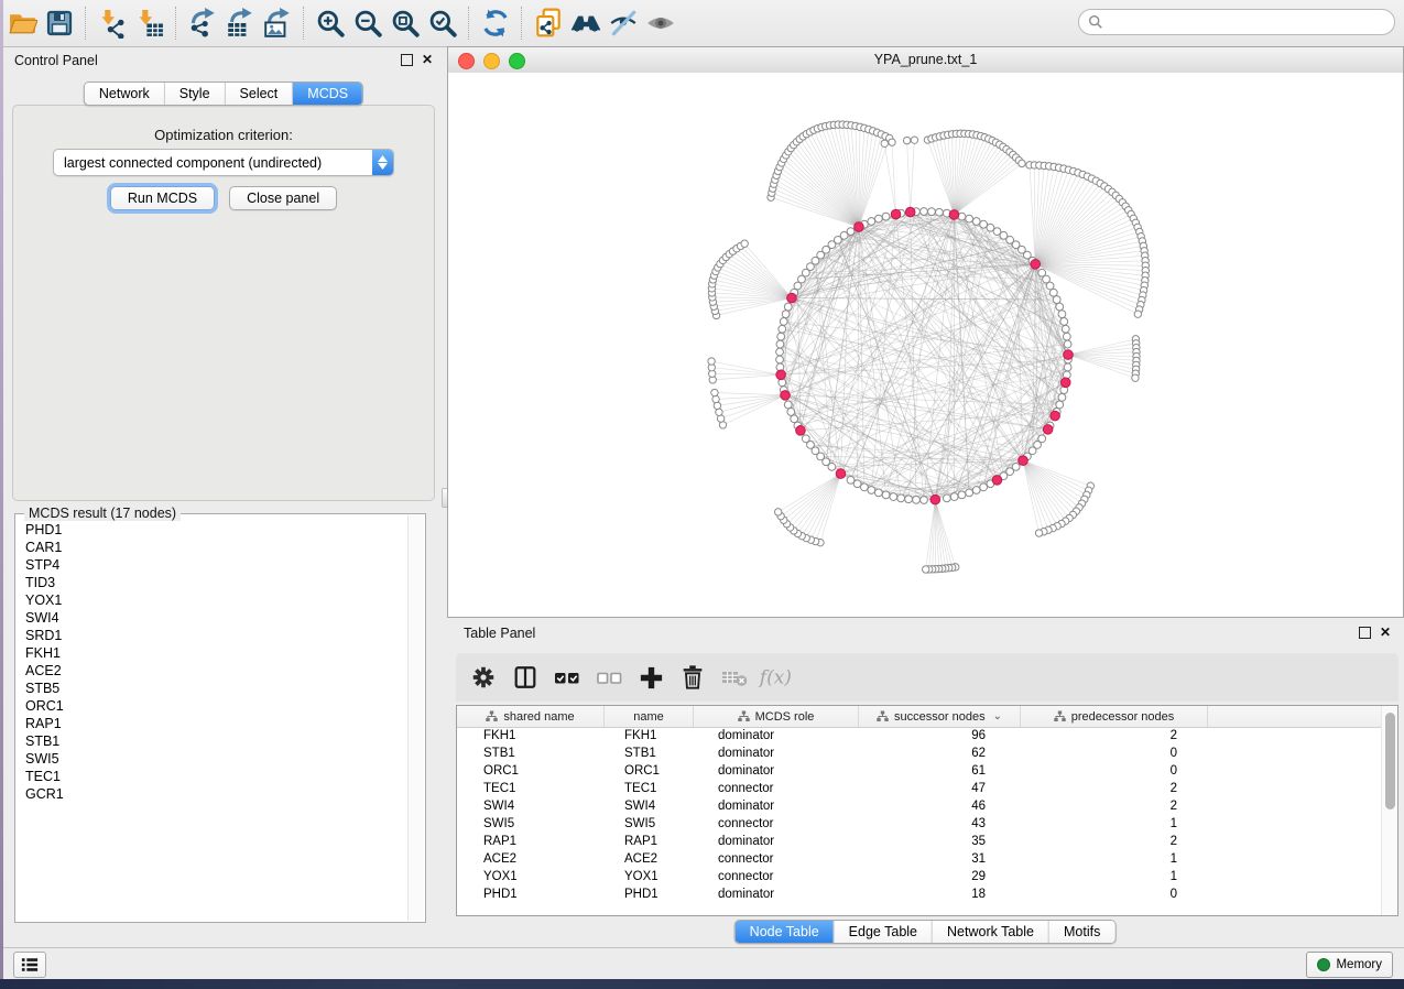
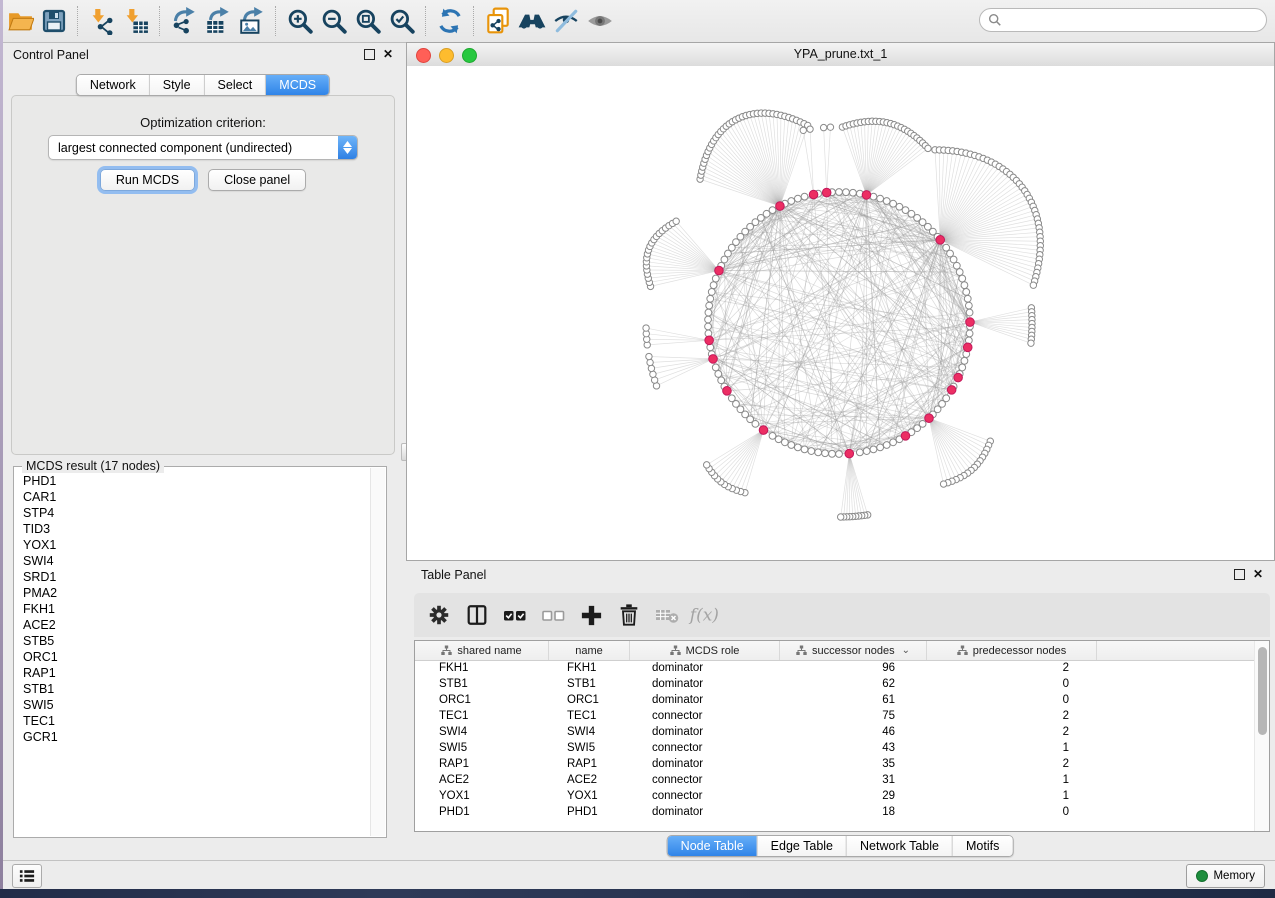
  Control Panel
  ✕
  Network
  Style
  Select
  MCDS
  Optimization criterion:
  largest connected component (undirected)
  Run MCDS
  Close panel
  MCDS result (17 nodes)
  PHD1
  CAR1
  STP4
  TID3
  YOX1
  SWI4
  SRD1
+ PMA2
  FKH1
  ACE2
  STB5
  ORC1
  RAP1
  STB1
  SWI5
  TEC1
  GCR1
  YPA_prune.txt_1
  Table Panel
  ✕
  f(x)
  shared name
  name
  MCDS role
  successor nodes
  ⌄
  predecessor nodes
  FKH1
  FKH1
  dominator
  96
  2
  STB1
  STB1
  dominator
  62
  0
  ORC1
  ORC1
  dominator
  61
  0
  TEC1
  TEC1
  connector
- 47
+ 75
  2
  SWI4
  SWI4
  dominator
  46
  2
  SWI5
  SWI5
  connector
  43
  1
  RAP1
  RAP1
  dominator
  35
  2
  ACE2
  ACE2
  connector
  31
  1
  YOX1
  YOX1
  connector
  29
  1
  PHD1
  PHD1
  dominator
  18
  0
  Node Table
  Edge Table
  Network Table
  Motifs
  Memory
